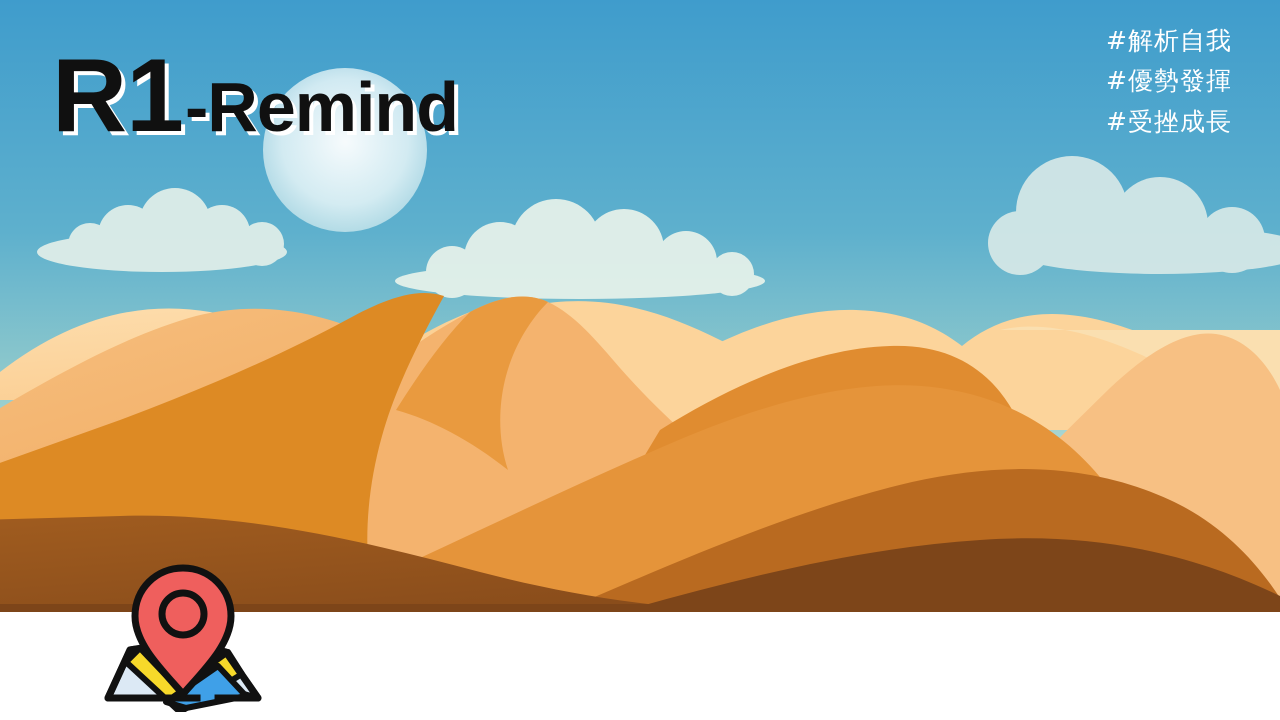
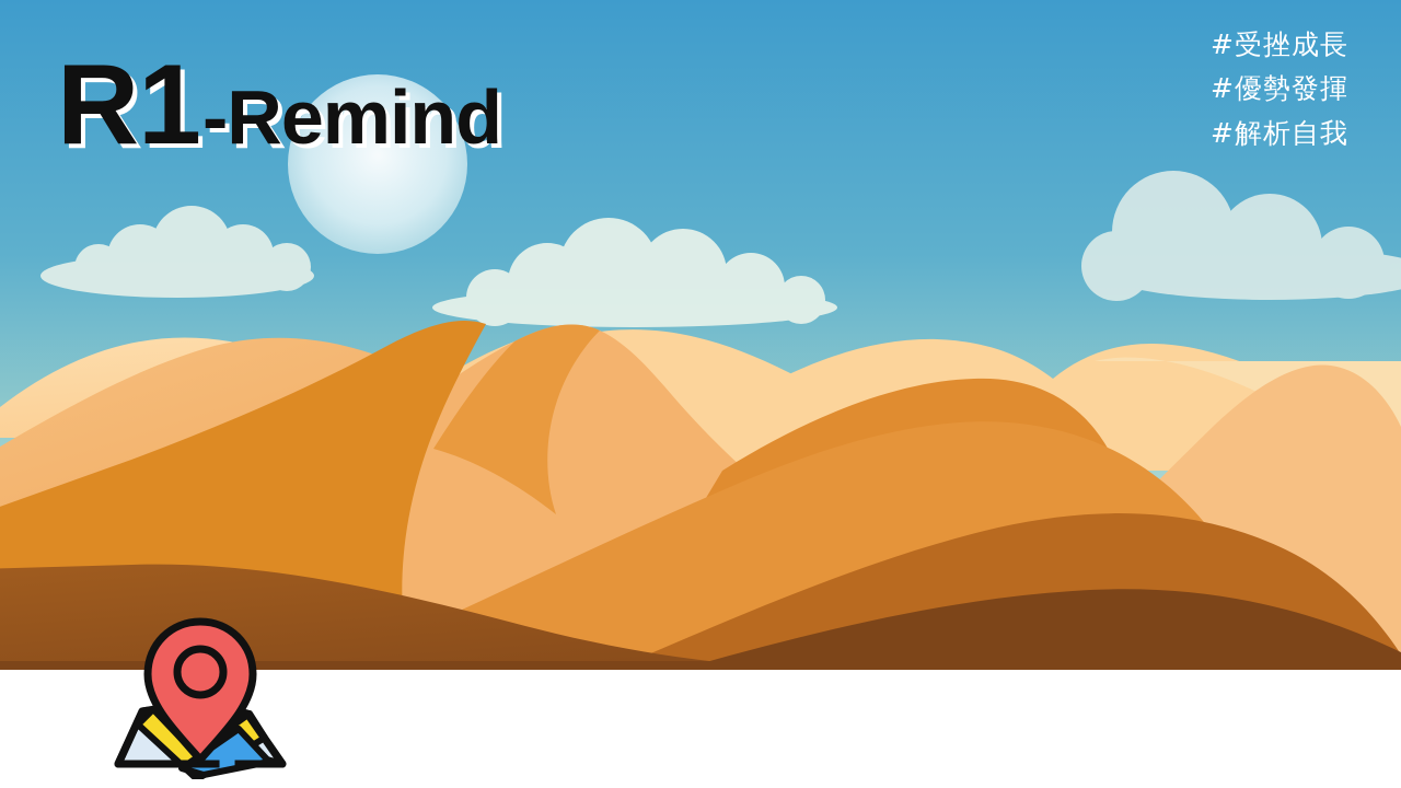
  R1
  -Remind
- #解析自我
+ #受挫成長
  #優勢發揮
- #受挫成長
+ #解析自我
